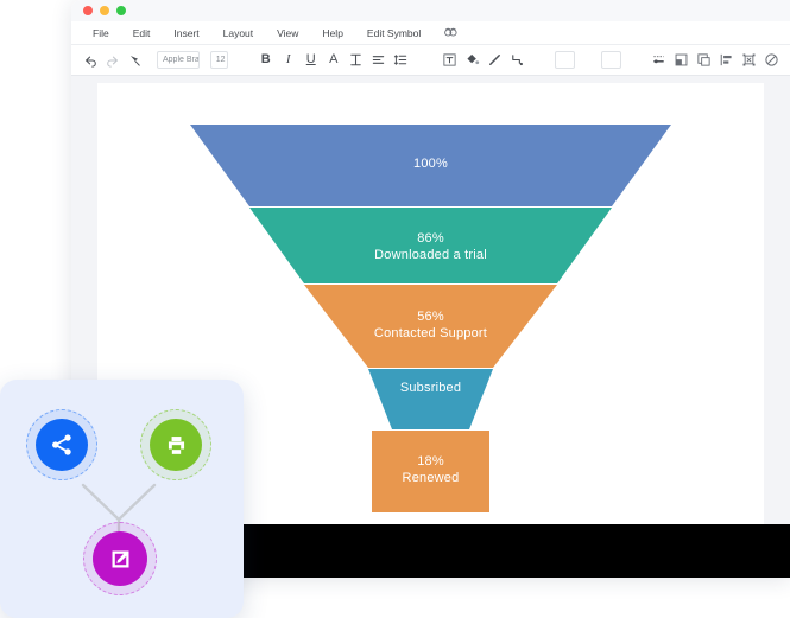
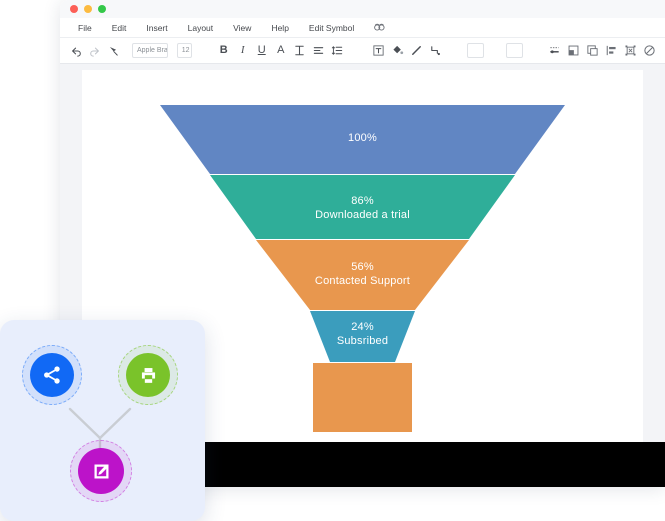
  File
  Edit
  Insert
  Layout
  View
  Help
  Edit Symbol
  B
  I
  U
  A
  100%
  86%
  Downloaded a trial
  56%
  Contacted Support
+ 24%
  Subsribed
- 18%
- Renewed
